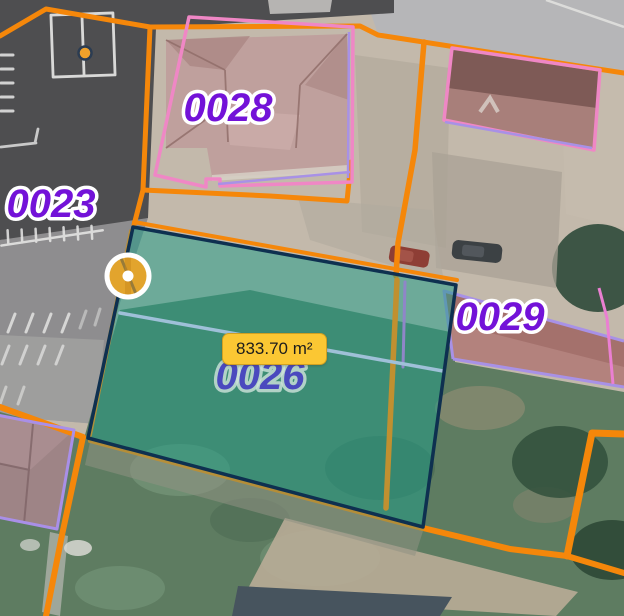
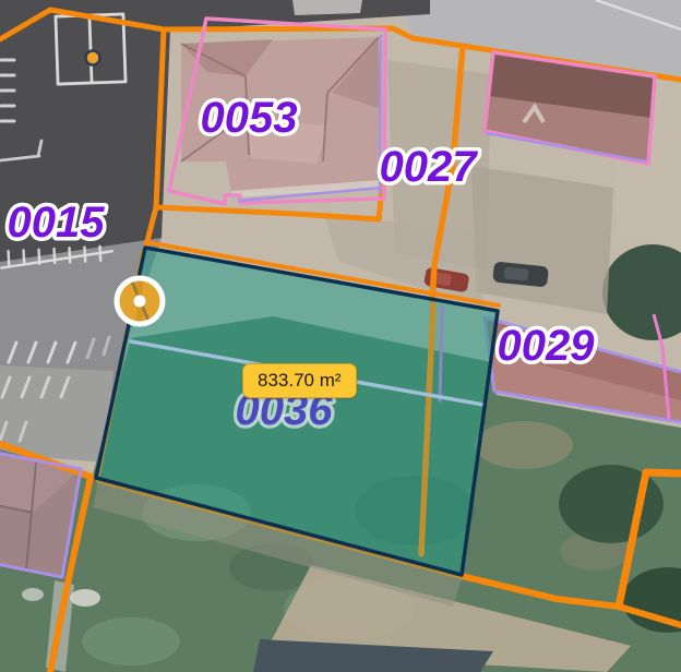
- 0023
+ 0015
- 0028
+ 0053
+ 0027
  0029
- 0026
+ 0036
  833.70 m²
